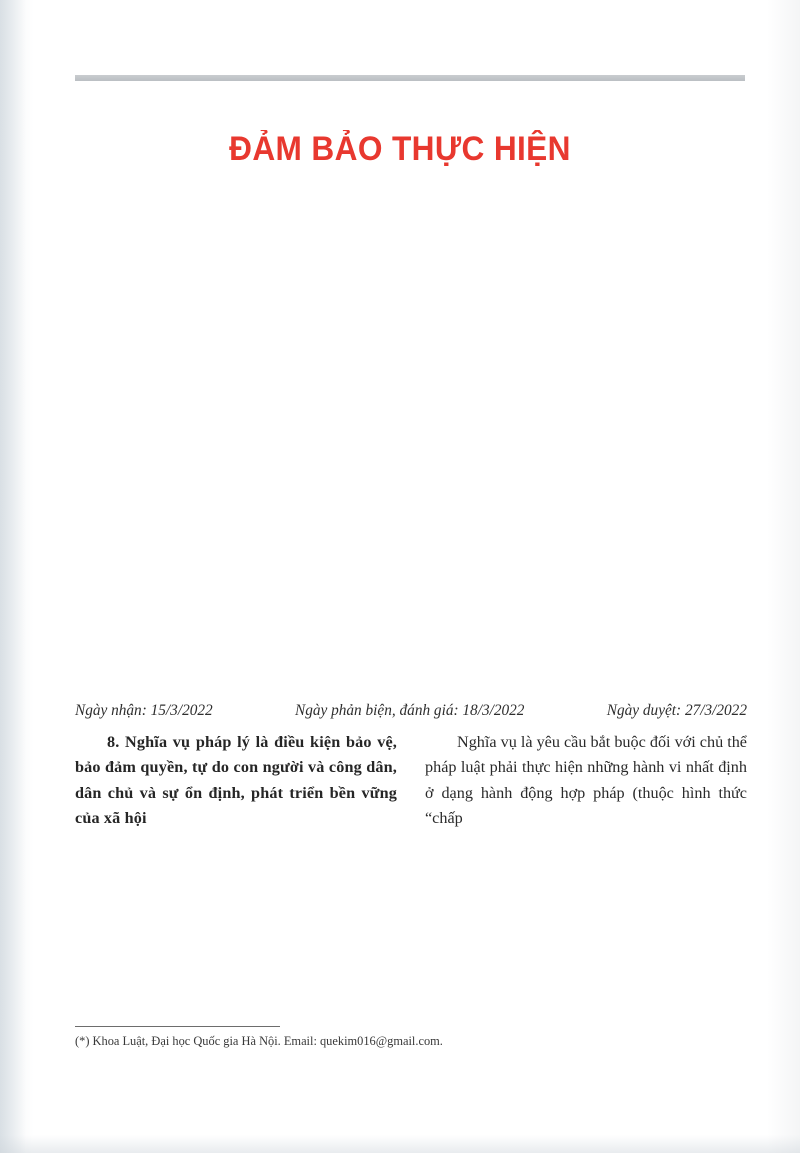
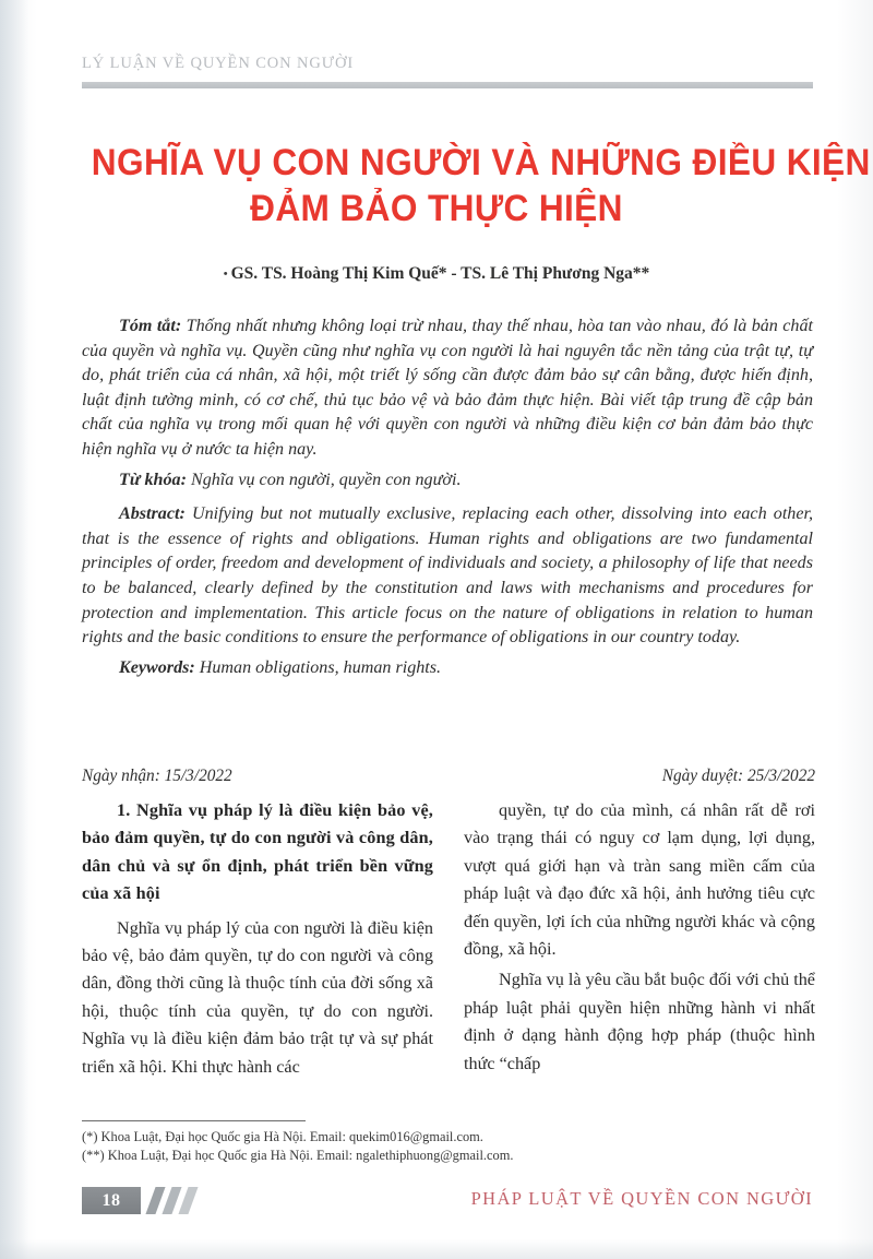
+ LÝ LUẬN VỀ QUYỀN CON NGƯỜI
+ NGHĨA VỤ CON NGƯỜI VÀ NHỮNG ĐIỀU KIỆN
  ĐẢM BẢO THỰC HIỆN
+ • GS. TS. Hoàng Thị Kim Quế* - TS. Lê Thị Phương Nga**
+ Tóm tắt: Thống nhất nhưng không loại trừ nhau, thay thế nhau, hòa tan vào nhau, đó là bản chất của quyền và nghĩa vụ. Quyền cũng như nghĩa vụ con người là hai nguyên tắc nền tảng của trật tự, tự do, phát triển của cá nhân, xã hội, một triết lý sống cần được đảm bảo sự cân bằng, được hiến định, luật định tường minh, có cơ chế, thủ tục bảo vệ và bảo đảm thực hiện. Bài viết tập trung đề cập bản chất của nghĩa vụ trong mối quan hệ với quyền con người và những điều kiện cơ bản đảm bảo thực hiện nghĩa vụ ở nước ta hiện nay.
+ Từ khóa: Nghĩa vụ con người, quyền con người.
+ Abstract: Unifying but not mutually exclusive, replacing each other, dissolving into each other, that is the essence of rights and obligations. Human rights and obligations are two fundamental principles of order, freedom and development of individuals and society, a philosophy of life that needs to be balanced, clearly defined by the constitution and laws with mechanisms and procedures for protection and implementation. This article focus on the nature of obligations in relation to human rights and the basic conditions to ensure the performance of obligations in our country today.
+ Keywords: Human obligations, human rights.
  Ngày nhận: 15/3/2022
- Ngày phản biện, đánh giá: 18/3/2022
- Ngày duyệt: 27/3/2022
+ Ngày duyệt: 25/3/2022
- 8. Nghĩa vụ pháp lý là điều kiện bảo vệ, bảo đảm quyền, tự do con người và công dân, dân chủ và sự ổn định, phát triển bền vững của xã hội
+ 1. Nghĩa vụ pháp lý là điều kiện bảo vệ, bảo đảm quyền, tự do con người và công dân, dân chủ và sự ổn định, phát triển bền vững của xã hội
+ Nghĩa vụ pháp lý của con người là điều kiện bảo vệ, bảo đảm quyền, tự do con người và công dân, đồng thời cũng là thuộc tính của đời sống xã hội, thuộc tính của quyền, tự do con người. Nghĩa vụ là điều kiện đảm bảo trật tự và sự phát triển xã hội. Khi thực hành các
+ quyền, tự do của mình, cá nhân rất dễ rơi vào trạng thái có nguy cơ lạm dụng, lợi dụng, vượt quá giới hạn và tràn sang miền cấm của pháp luật và đạo đức xã hội, ảnh hưởng tiêu cực đến quyền, lợi ích của những người khác và cộng đồng, xã hội.
- Nghĩa vụ là yêu cầu bắt buộc đối với chủ thể pháp luật phải thực hiện những hành vi nhất định ở dạng hành động hợp pháp (thuộc hình thức “chấp
+ Nghĩa vụ là yêu cầu bắt buộc đối với chủ thể pháp luật phải quyền hiện những hành vi nhất định ở dạng hành động hợp pháp (thuộc hình thức “chấp
  (*) Khoa Luật, Đại học Quốc gia Hà Nội. Email: quekim016@gmail.com.
+ (**) Khoa Luật, Đại học Quốc gia Hà Nội. Email: ngalethiphuong@gmail.com.
+ 18
+ PHÁP LUẬT VỀ QUYỀN CON NGƯỜI
